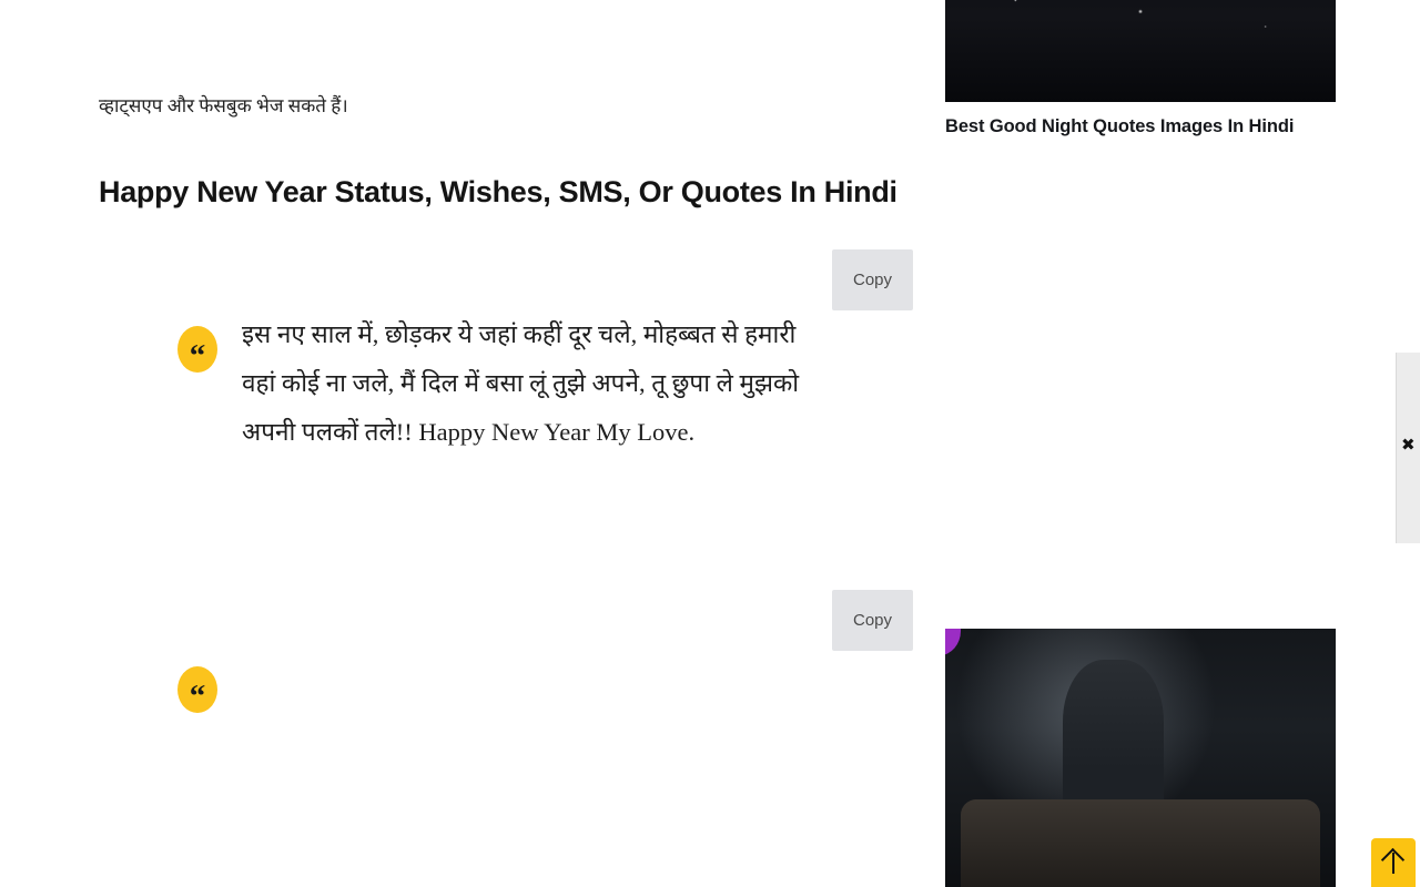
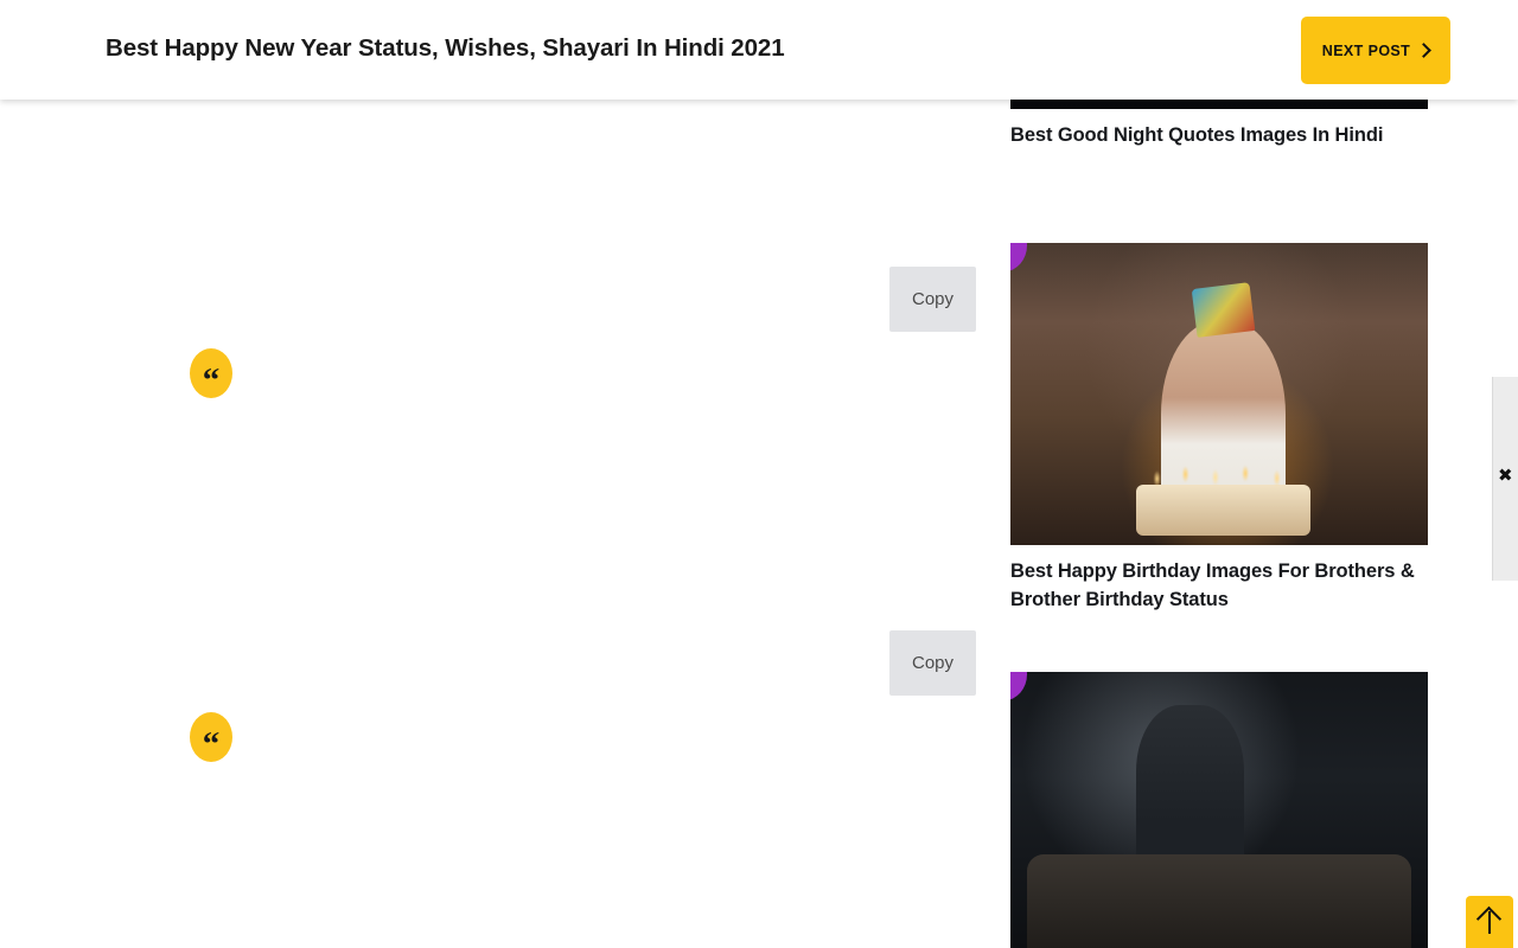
- व्हाट्सएप और फेसबुक भेज सकते हैं।
- Happy New Year Status, Wishes, SMS, Or Quotes In Hindi
  Copy
  “
- इस नए साल में, छोड़कर ये जहां कहीं दूर चले, मोहब्बत से हमारी वहां कोई ना जले, मैं दिल में बसा लूं तुझे अपने, तू छुपा ले मुझको अपनी पलकों तले!! Happy New Year My Love.
  Copy
  “
  Best Good Night Quotes Images In Hindi
+ Best Happy Birthday Images For Brothers & Brother Birthday Status
+ Best Happy New Year Status, Wishes, Shayari In Hindi 2021
+ NEXT POST
  ✖
